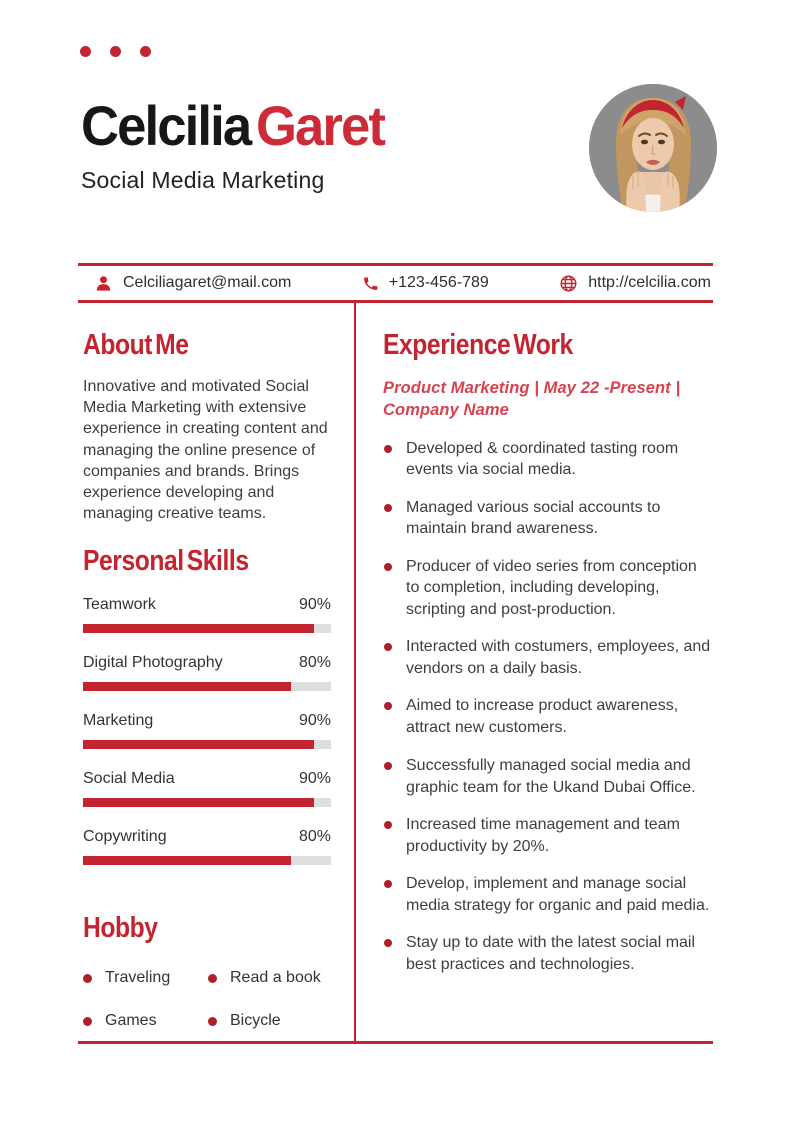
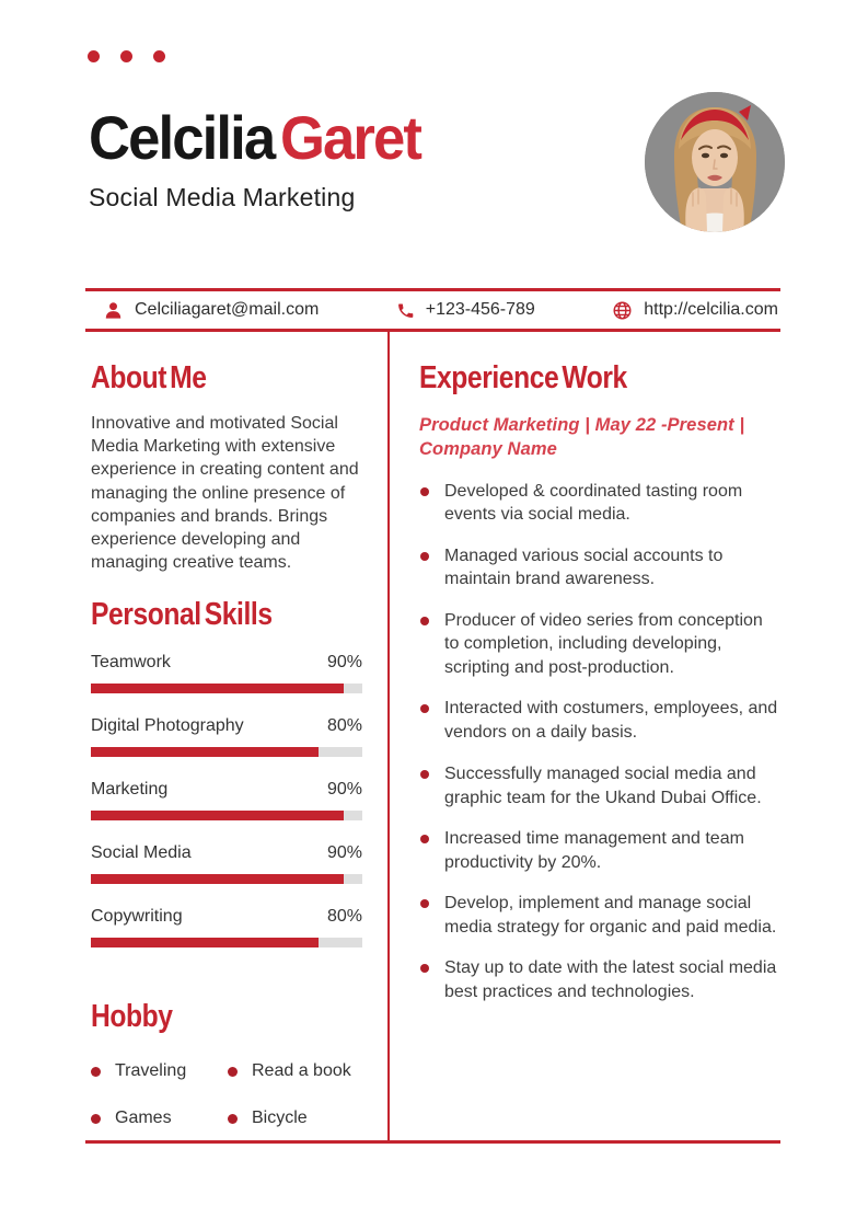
  CelciliaGaret
  Social Media Marketing
  Celciliagaret@mail.com
  +123-456-789
  http://celcilia.com
  About Me
  Innovative and motivated Social Media Marketing with extensive experience in creating content and managing the online presence of companies and brands. Brings experience developing and managing creative teams.
  Personal Skills
  Teamwork
  90%
  Digital Photography
  80%
  Marketing
  90%
  Social Media
  90%
  Copywriting
  80%
  Hobby
  Traveling
  Read a book
  Games
  Bicycle
  Experience Work
  Product Marketing | May 22 -Present | Company Name
  Developed & coordinated tasting room events via social media.
  Managed various social accounts to maintain brand awareness.
  Producer of video series from conception to completion, including developing, scripting and post-production.
  Interacted with costumers, employees, and vendors on a daily basis.
- Aimed to increase product awareness, attract new customers.
  Successfully managed social media and graphic team for the Ukand Dubai Office.
  Increased time management and team productivity by 20%.
  Develop, implement and manage social media strategy for organic and paid media.
- Stay up to date with the latest social mail best practices and technologies.
+ Stay up to date with the latest social media best practices and technologies.
